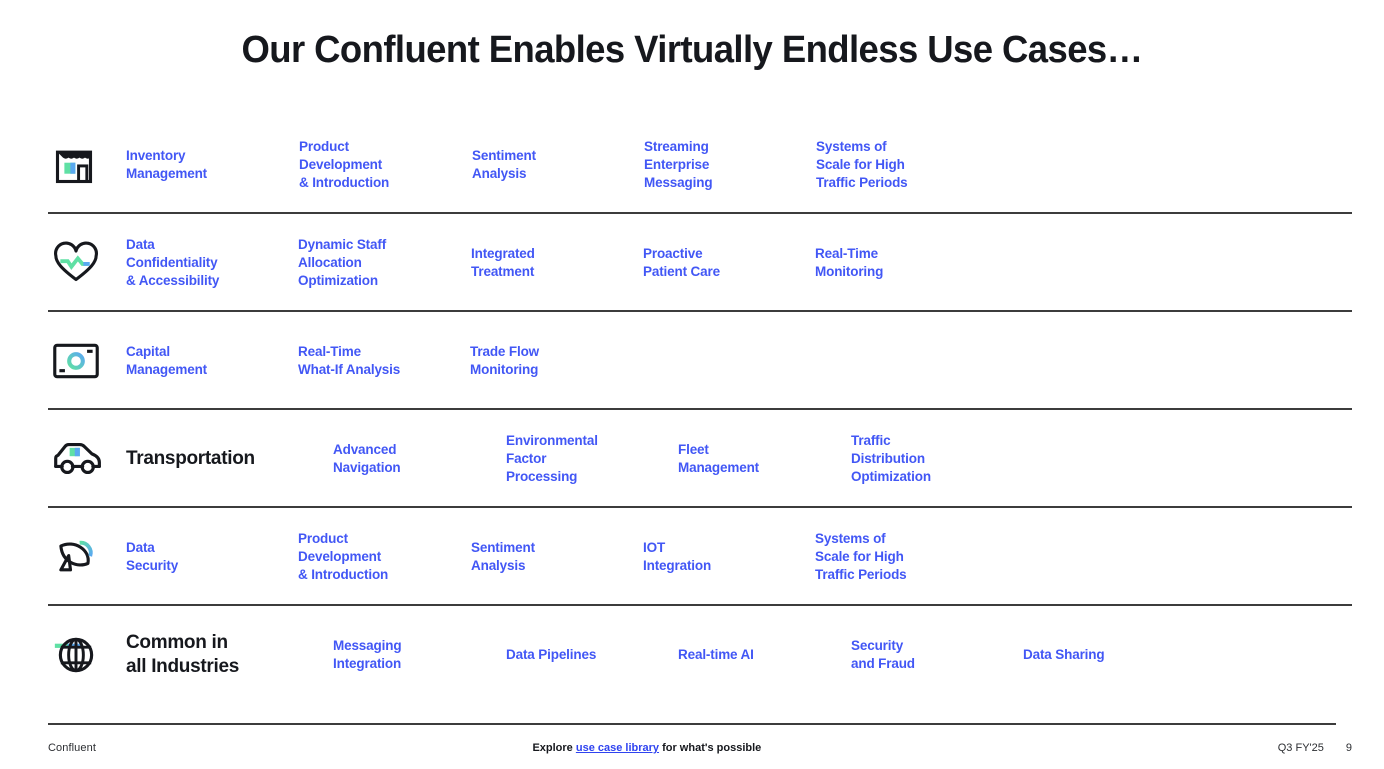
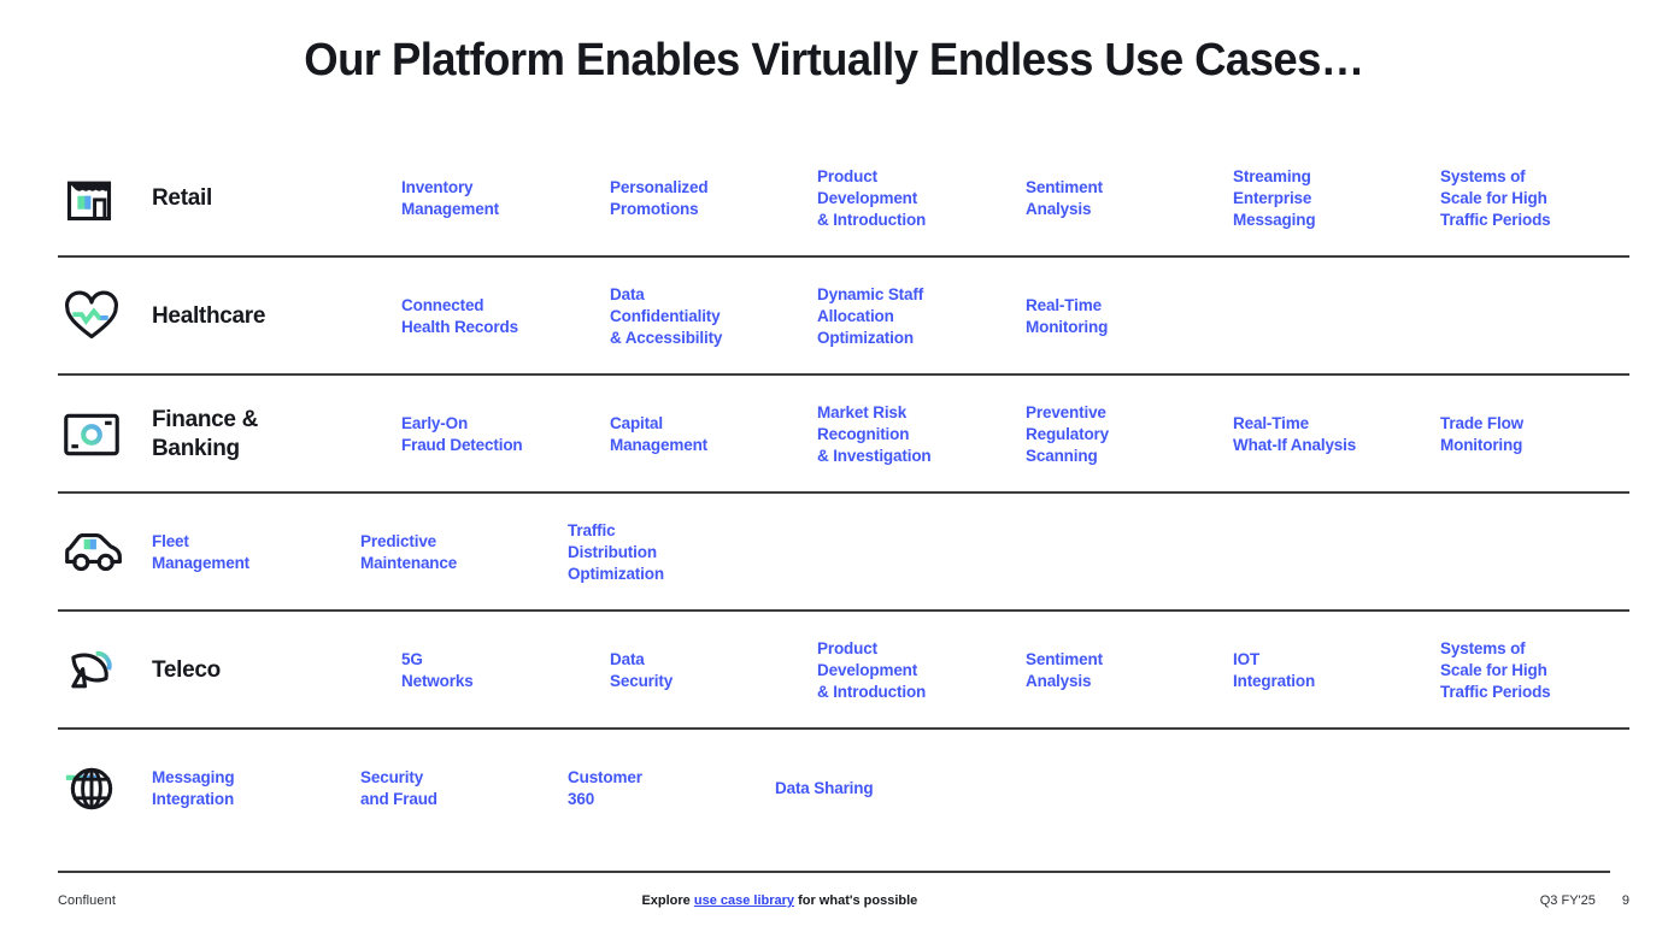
- Our Confluent Enables Virtually Endless Use Cases…
+ Our Platform Enables Virtually Endless Use Cases…
+ Retail
  Inventory
  Management
+ Personalized
+ Promotions
  Product
  Development
  & Introduction
  Sentiment
  Analysis
  Streaming
  Enterprise
  Messaging
  Systems of
  Scale for High
  Traffic Periods
+ Healthcare
+ Connected
+ Health Records
  Data
  Confidentiality
  & Accessibility
  Dynamic Staff
  Allocation
  Optimization
- Integrated
- Treatment
- Proactive
- Patient Care
  Real-Time
  Monitoring
+ Finance &
+ Banking
+ Early-On
+ Fraud Detection
  Capital
  Management
+ Market Risk
+ Recognition
+ & Investigation
+ Preventive
+ Regulatory
+ Scanning
  Real-Time
  What-If Analysis
  Trade Flow
  Monitoring
- Transportation
- Advanced
- Navigation
- Environmental
- Factor
- Processing
  Fleet
  Management
+ Predictive
+ Maintenance
  Traffic
  Distribution
  Optimization
+ Teleco
+ 5G
+ Networks
  Data
  Security
  Product
  Development
  & Introduction
  Sentiment
  Analysis
  IOT
  Integration
  Systems of
  Scale for High
  Traffic Periods
- Common in
- all Industries
  Messaging
  Integration
- Data Pipelines
- Real-time AI
  Security
  and Fraud
+ Customer
+ 360
  Data Sharing
  Confluent
  Explore use case library for what's possible
  Q3 FY'25
  9
